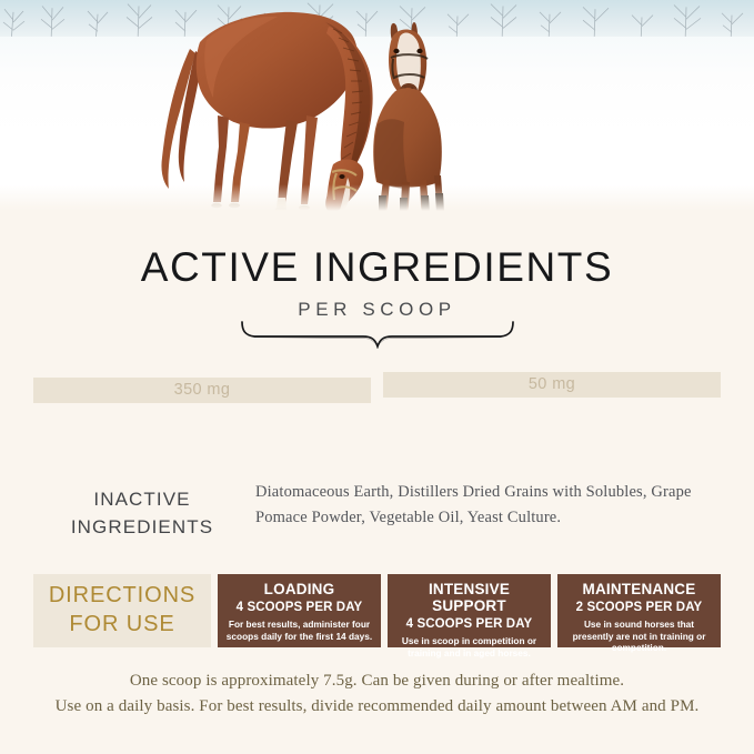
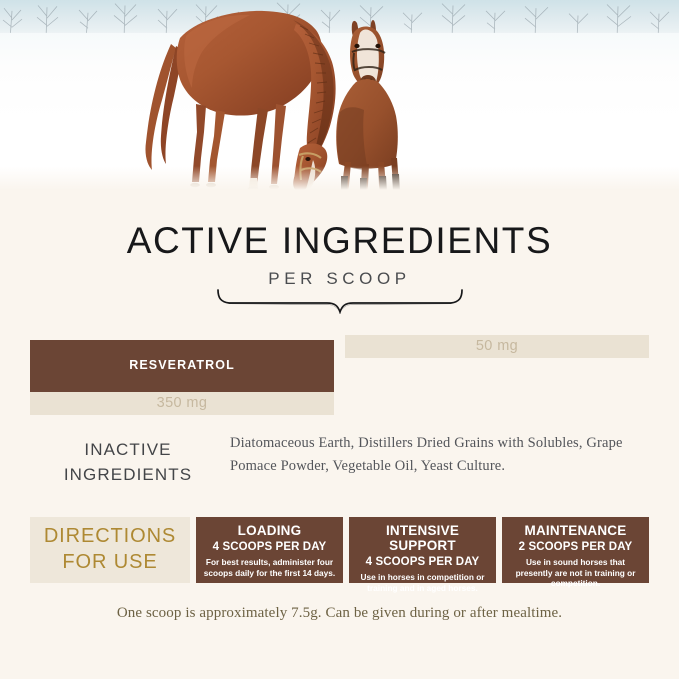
  ACTIVE INGREDIENTS
  PER SCOOP
+ RESVERATROL
  350 mg
  50 mg
  INACTIVE
  INGREDIENTS
  Diatomaceous Earth, Distillers Dried Grains with Solubles, Grape Pomace Powder, Vegetable Oil, Yeast Culture.
  DIRECTIONS
  FOR USE
  LOADING
  4 SCOOPS PER DAY
  For best results, administer four scoops daily for the first 14 days.
  INTENSIVE SUPPORT
  4 SCOOPS PER DAY
- Use in scoop in competition or training and in aged horses.
+ Use in horses in competition or training and in aged horses.
  MAINTENANCE
  2 SCOOPS PER DAY
  Use in sound horses that presently are not in training or competition.
  One scoop is approximately 7.5g. Can be given during or after mealtime.
- Use on a daily basis. For best results, divide recommended daily amount between AM and PM.
